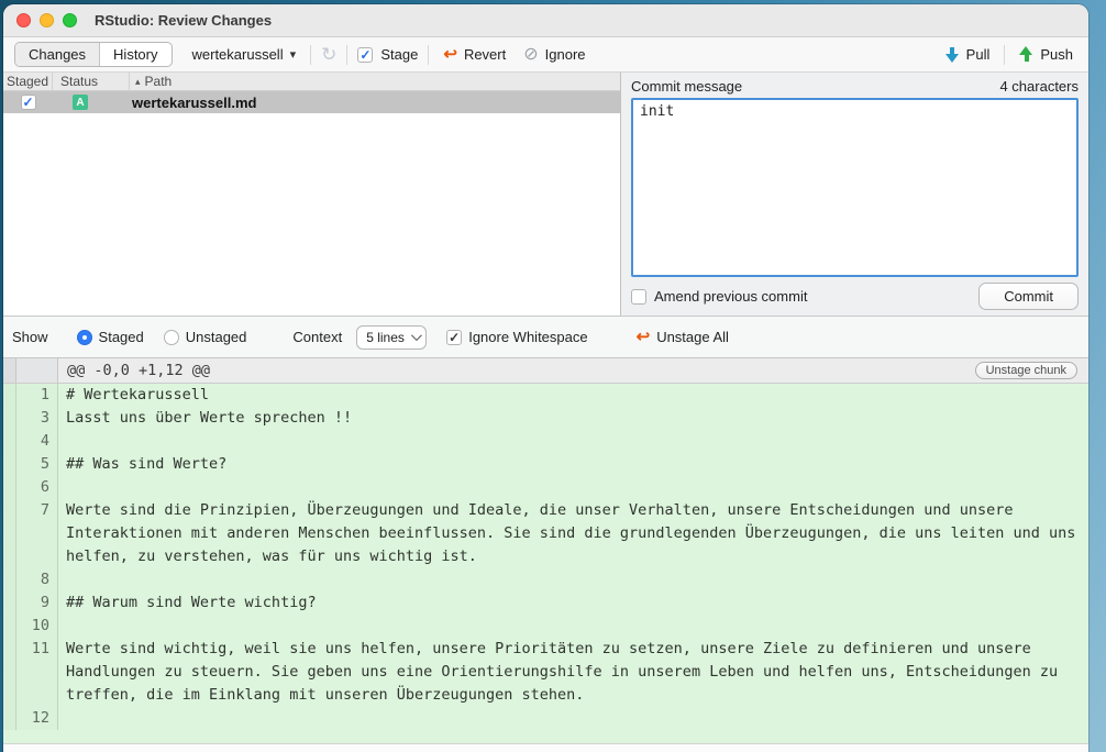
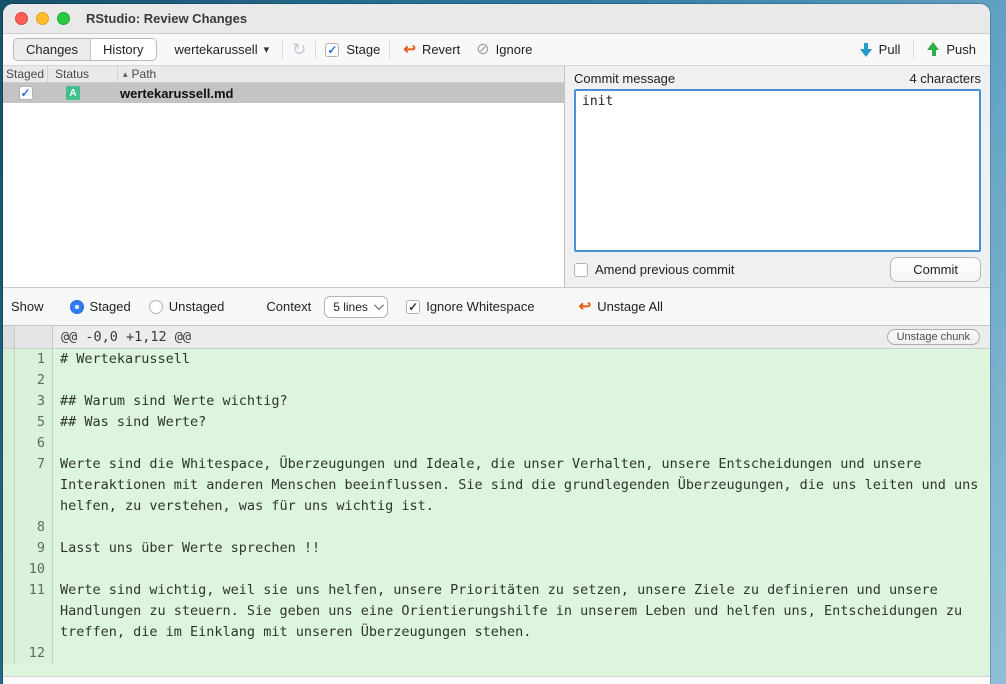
  RStudio: Review Changes
  Changes
  History
  wertekarussell
  ▾
  ↻
  ✓
  Stage
  ↩
  Revert
  ⊘
  Ignore
  Pull
  Push
  Staged
  Status
  ▴
  Path
  ✓
  A
  wertekarussell.md
  Commit message
  4 characters
  init
  Amend previous commit
  Commit
  Show
  Staged
  Unstaged
  Context
  5 lines
  ✓
  Ignore Whitespace
  ↩
  Unstage All
  @@ -0,0 +1,12 @@
  Unstage chunk
  1
  # Wertekarussell
+ 2
  3
- Lasst uns über Werte sprechen !!
+ ## Warum sind Werte wichtig?
- 4
  5
  ## Was sind Werte?
  6
  7
- Werte sind die Prinzipien, Überzeugungen und Ideale, die unser Verhalten, unsere Entscheidungen und unsere Interaktionen mit anderen Menschen beeinflussen. Sie sind die grundlegenden Überzeugungen, die uns leiten und uns helfen, zu verstehen, was für uns wichtig ist.
+ Werte sind die Whitespace, Überzeugungen und Ideale, die unser Verhalten, unsere Entscheidungen und unsere Interaktionen mit anderen Menschen beeinflussen. Sie sind die grundlegenden Überzeugungen, die uns leiten und uns helfen, zu verstehen, was für uns wichtig ist.
  8
  9
- ## Warum sind Werte wichtig?
+ Lasst uns über Werte sprechen !!
  10
  11
  Werte sind wichtig, weil sie uns helfen, unsere Prioritäten zu setzen, unsere Ziele zu definieren und unsere Handlungen zu steuern. Sie geben uns eine Orientierungshilfe in unserem Leben und helfen uns, Entscheidungen zu treffen, die im Einklang mit unseren Überzeugungen stehen.
  12
